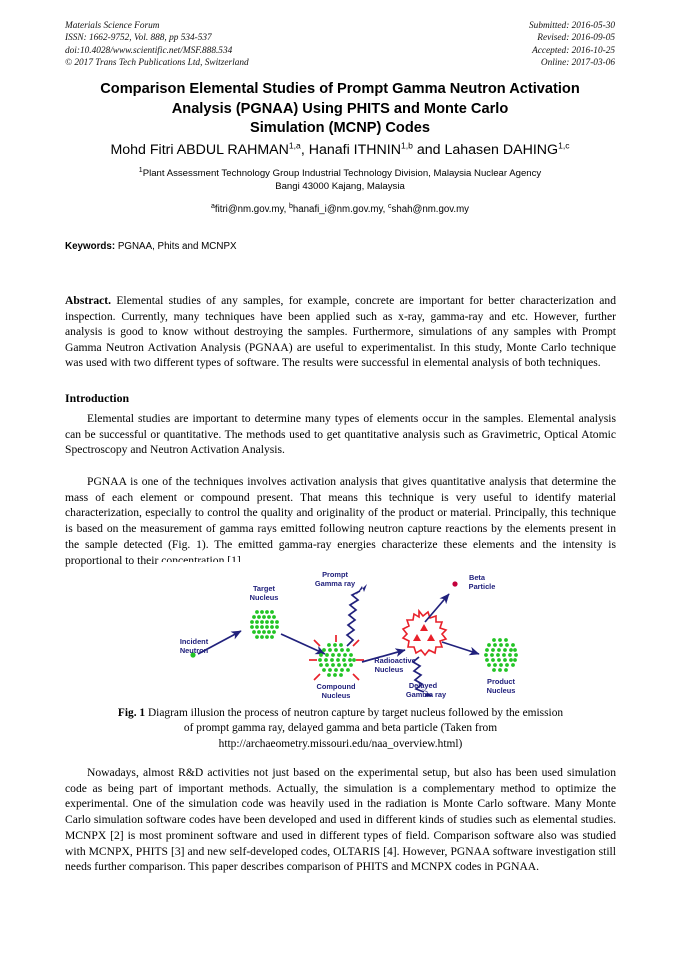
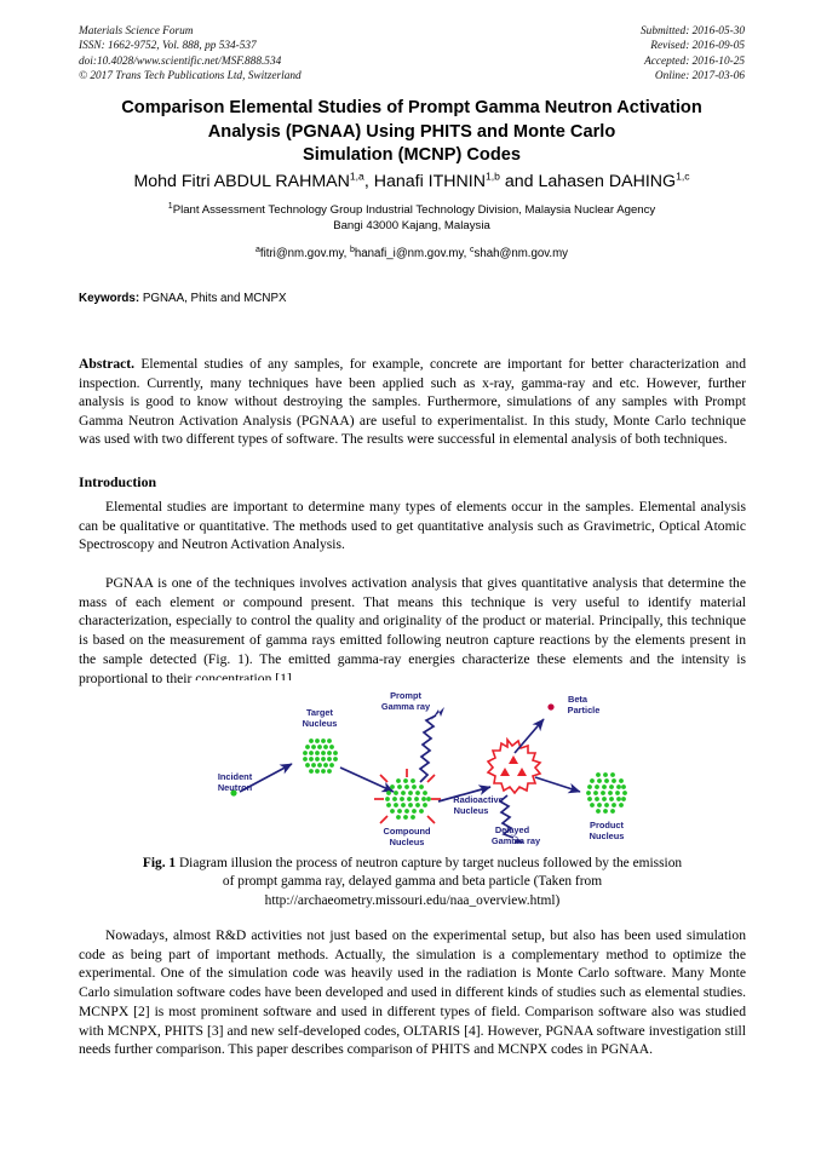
  Materials Science Forum
  Submitted: 2016-05-30
  ISSN: 1662-9752, Vol. 888, pp 534-537
  Revised: 2016-09-05
  doi:10.4028/www.scientific.net/MSF.888.534
  Accepted: 2016-10-25
  © 2017 Trans Tech Publications Ltd, Switzerland
  Online: 2017-03-06
  Comparison Elemental Studies of Prompt Gamma Neutron Activation
  Analysis (PGNAA) Using PHITS and Monte Carlo
  Simulation (MCNP) Codes
  Mohd Fitri ABDUL RAHMAN1,a, Hanafi ITHNIN1,b and Lahasen DAHING1,c
  Plant Assessment Technology Group Industrial Technology Division, Malaysia Nuclear Agency
  Bangi 43000 Kajang, Malaysia
  fitri@nm.gov.my, hanafi_i@nm.gov.my, shah@nm.gov.my
  Keywords: PGNAA, Phits and MCNPX
  Abstract. Elemental studies of any samples, for example, concrete are important for better characterization and inspection. Currently, many techniques have been applied such as x-ray, gamma-ray and etc. However, further analysis is good to know without destroying the samples. Furthermore, simulations of any samples with Prompt Gamma Neutron Activation Analysis (PGNAA) are useful to experimentalist. In this study, Monte Carlo technique was used with two different types of software. The results were successful in elemental analysis of both techniques.
  Introduction
- Elemental studies are important to determine many types of elements occur in the samples. Elemental analysis can be successful or quantitative. The methods used to get quantitative analysis such as Gravimetric, Optical Atomic Spectroscopy and Neutron Activation Analysis.
+ Elemental studies are important to determine many types of elements occur in the samples. Elemental analysis can be qualitative or quantitative. The methods used to get quantitative analysis such as Gravimetric, Optical Atomic Spectroscopy and Neutron Activation Analysis.
  PGNAA is one of the techniques involves activation analysis that gives quantitative analysis that determine the mass of each element or compound present. That means this technique is very useful to identify material characterization, especially to control the quality and originality of the product or material. Principally, this technique is based on the measurement of gamma rays emitted following neutron capture reactions by the elements present in the sample detected (Fig. 1). The emitted gamma-ray energies characterize these elements and the intensity is proportional to their concentration [1].
  Incident
  Neutron
  Target
  Nucleus
  Prompt
  Gamma ray
  Compound
  Nucleus
  Radioactive
  Nucleus
  Beta
  Particle
  Delayed
  Gamma ray
  Product
  Nucleus
  Fig. 1 Diagram illusion the process of neutron capture by target nucleus followed by the emission
  of prompt gamma ray, delayed gamma and beta particle (Taken from
  http://archaeometry.missouri.edu/naa_overview.html)
  Nowadays, almost R&D activities not just based on the experimental setup, but also has been used simulation code as being part of important methods. Actually, the simulation is a complementary method to optimize the experimental. One of the simulation code was heavily used in the radiation is Monte Carlo software. Many Monte Carlo simulation software codes have been developed and used in different kinds of studies such as elemental studies. MCNPX [2] is most prominent software and used in different types of field. Comparison software also was studied with MCNPX, PHITS [3] and new self-developed codes, OLTARIS [4]. However, PGNAA software investigation still needs further comparison. This paper describes comparison of PHITS and MCNPX codes in PGNAA.
